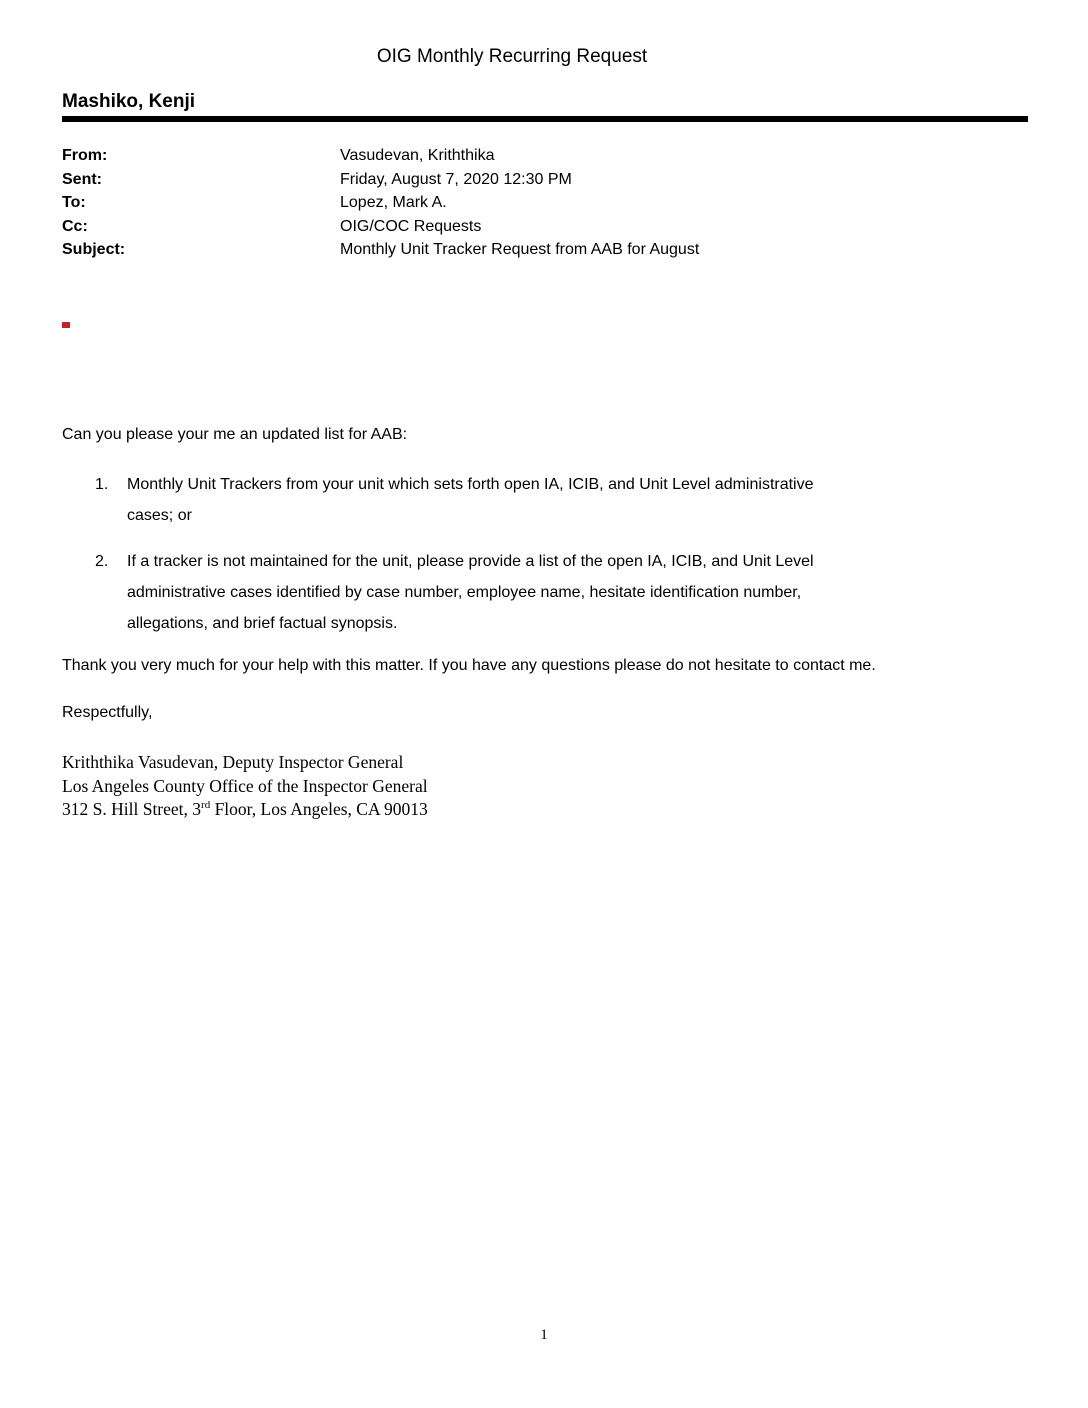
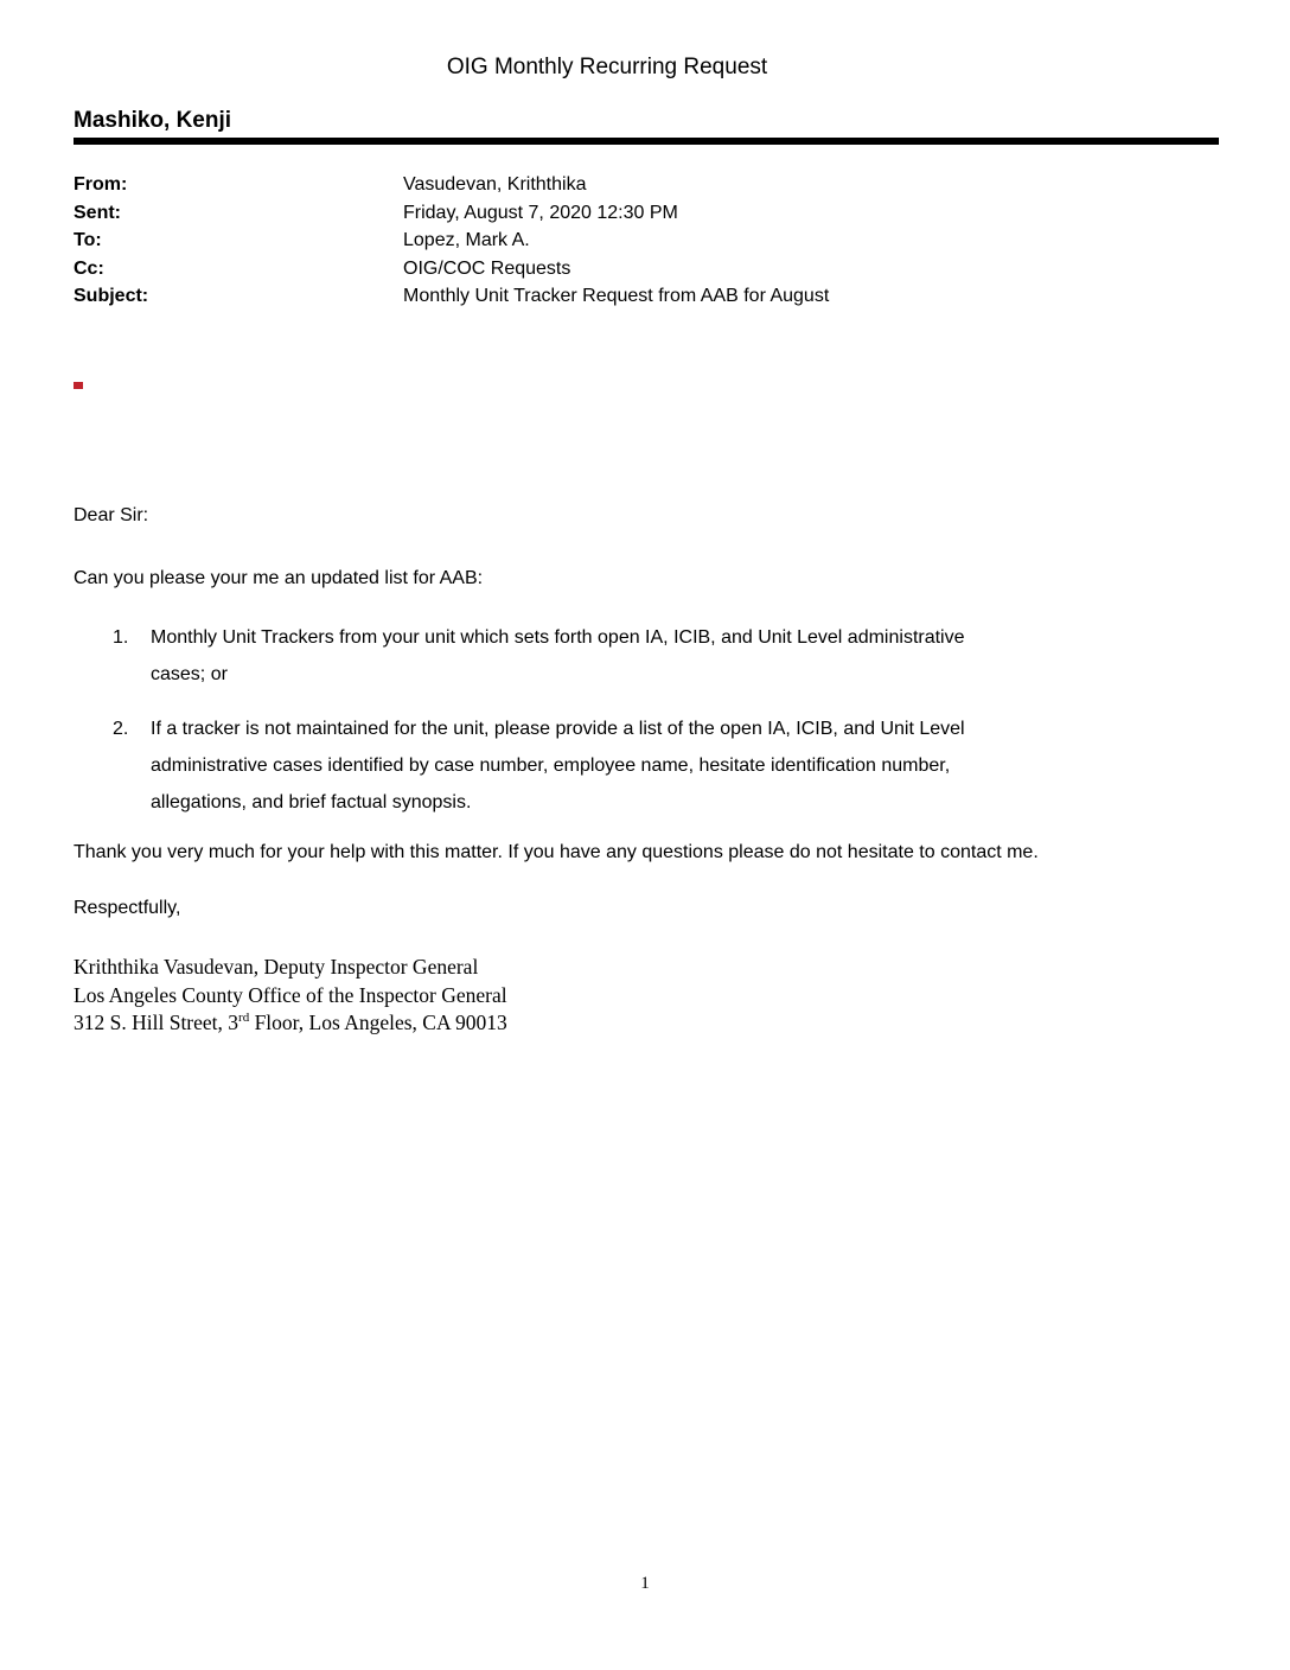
  OIG Monthly Recurring Request
  Mashiko, Kenji
  From:
  Vasudevan, Kriththika
  Sent:
  Friday, August 7, 2020 12:30 PM
  To:
  Lopez, Mark A.
  Cc:
  OIG/COC Requests
  Subject:
  Monthly Unit Tracker Request from AAB for August
+ Dear Sir:
  Can you please your me an updated list for AAB:
  1.
  Monthly Unit Trackers from your unit which sets forth open IA, ICIB, and Unit Level administrative
  cases; or
  2.
  If a tracker is not maintained for the unit, please provide a list of the open IA, ICIB, and Unit Level
  administrative cases identified by case number, employee name, hesitate identification number,
  allegations, and brief factual synopsis.
  Thank you very much for your help with this matter. If you have any questions please do not hesitate to contact me.
  Respectfully,
  Kriththika Vasudevan, Deputy Inspector General
  Los Angeles County Office of the Inspector General
  312 S. Hill Street, 3rd Floor, Los Angeles, CA 90013
  1
